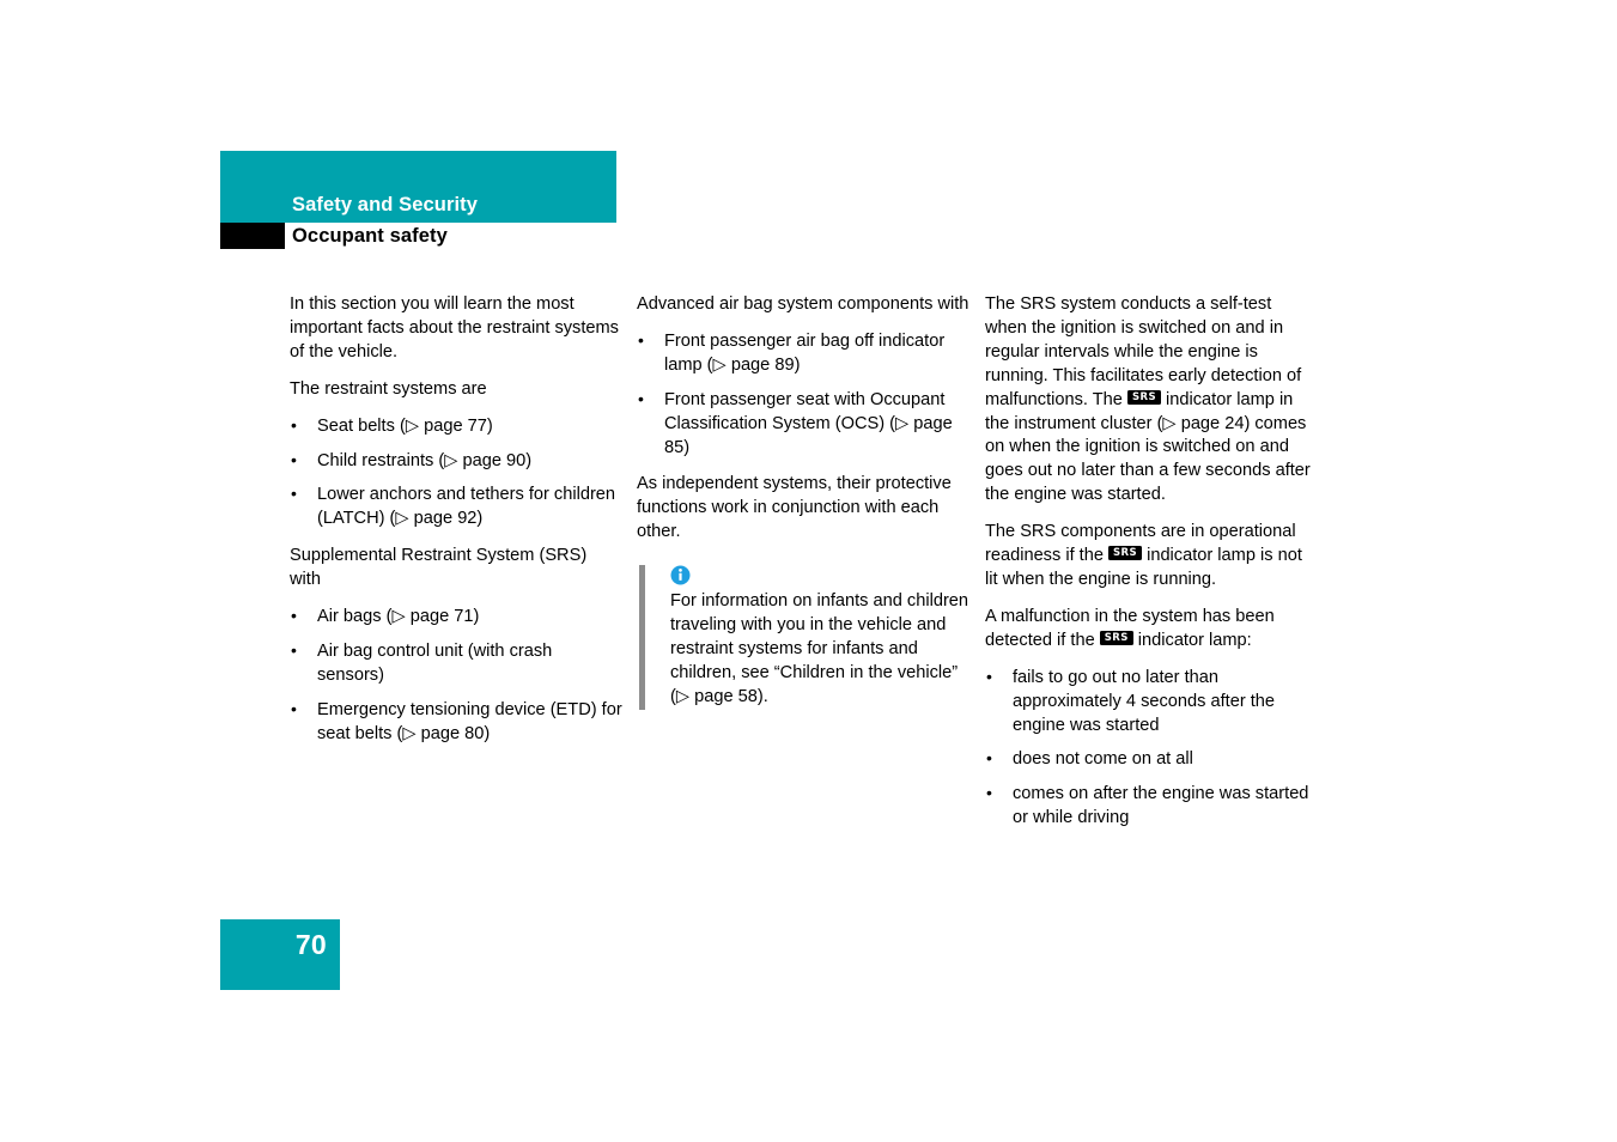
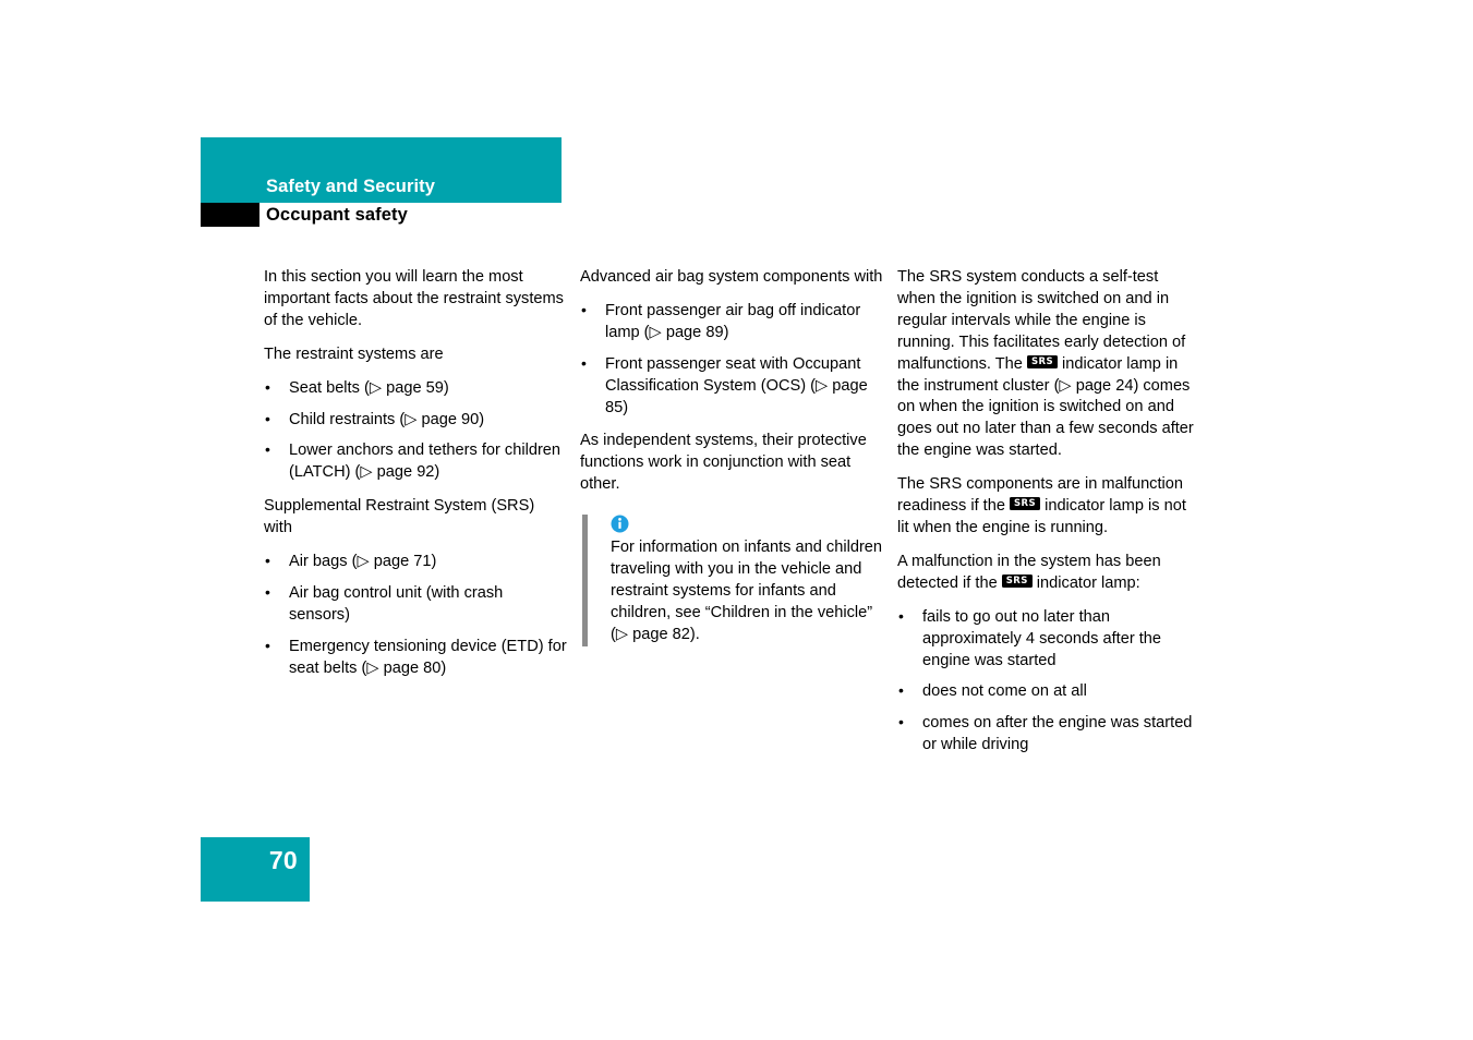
  Safety and Security
  Occupant safety
  In this section you will learn the most important facts about the restraint systems of the vehicle.
  The restraint systems are
- Seat belts (▷ page 77)
+ Seat belts (▷ page 59)
  Child restraints (▷ page 90)
  Lower anchors and tethers for children (LATCH) (▷ page 92)
  Supplemental Restraint System (SRS) with
  Air bags (▷ page 71)
  Air bag control unit (with crash sensors)
  Emergency tensioning device (ETD) for seat belts (▷ page 80)
  Advanced air bag system components with
  Front passenger air bag off indicator lamp (▷ page 89)
  Front passenger seat with Occupant Classification System (OCS) (▷ page 85)
- As independent systems, their protective functions work in conjunction with each other.
+ As independent systems, their protective functions work in conjunction with seat other.
- For information on infants and children traveling with you in the vehicle and restraint systems for infants and children, see “Children in the vehicle” (▷ page 58).
+ For information on infants and children traveling with you in the vehicle and restraint systems for infants and children, see “Children in the vehicle” (▷ page 82).
  The SRS system conducts a self-test when the ignition is switched on and in regular intervals while the engine is running. This facilitates early detection of malfunctions. The SRS indicator lamp in the instrument cluster (▷ page 24) comes on when the ignition is switched on and goes out no later than a few seconds after the engine was started.
- The SRS components are in operational readiness if the SRS indicator lamp is not lit when the engine is running.
+ The SRS components are in malfunction readiness if the SRS indicator lamp is not lit when the engine is running.
  A malfunction in the system has been detected if the SRS indicator lamp:
  fails to go out no later than approximately 4 seconds after the engine was started
  does not come on at all
  comes on after the engine was started or while driving
  70
